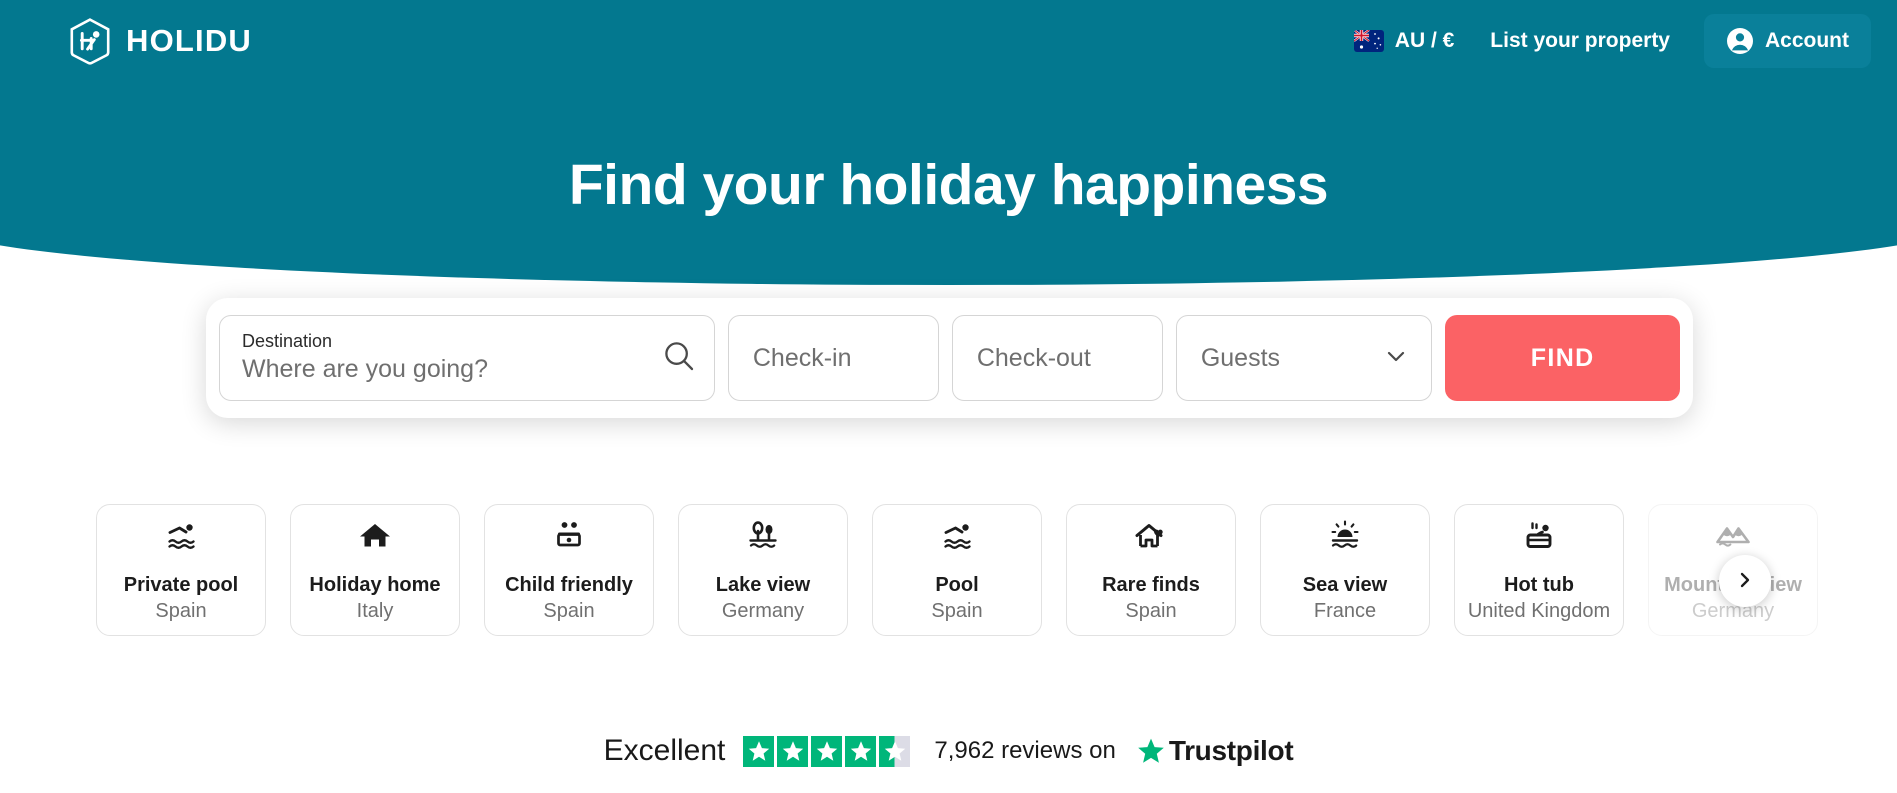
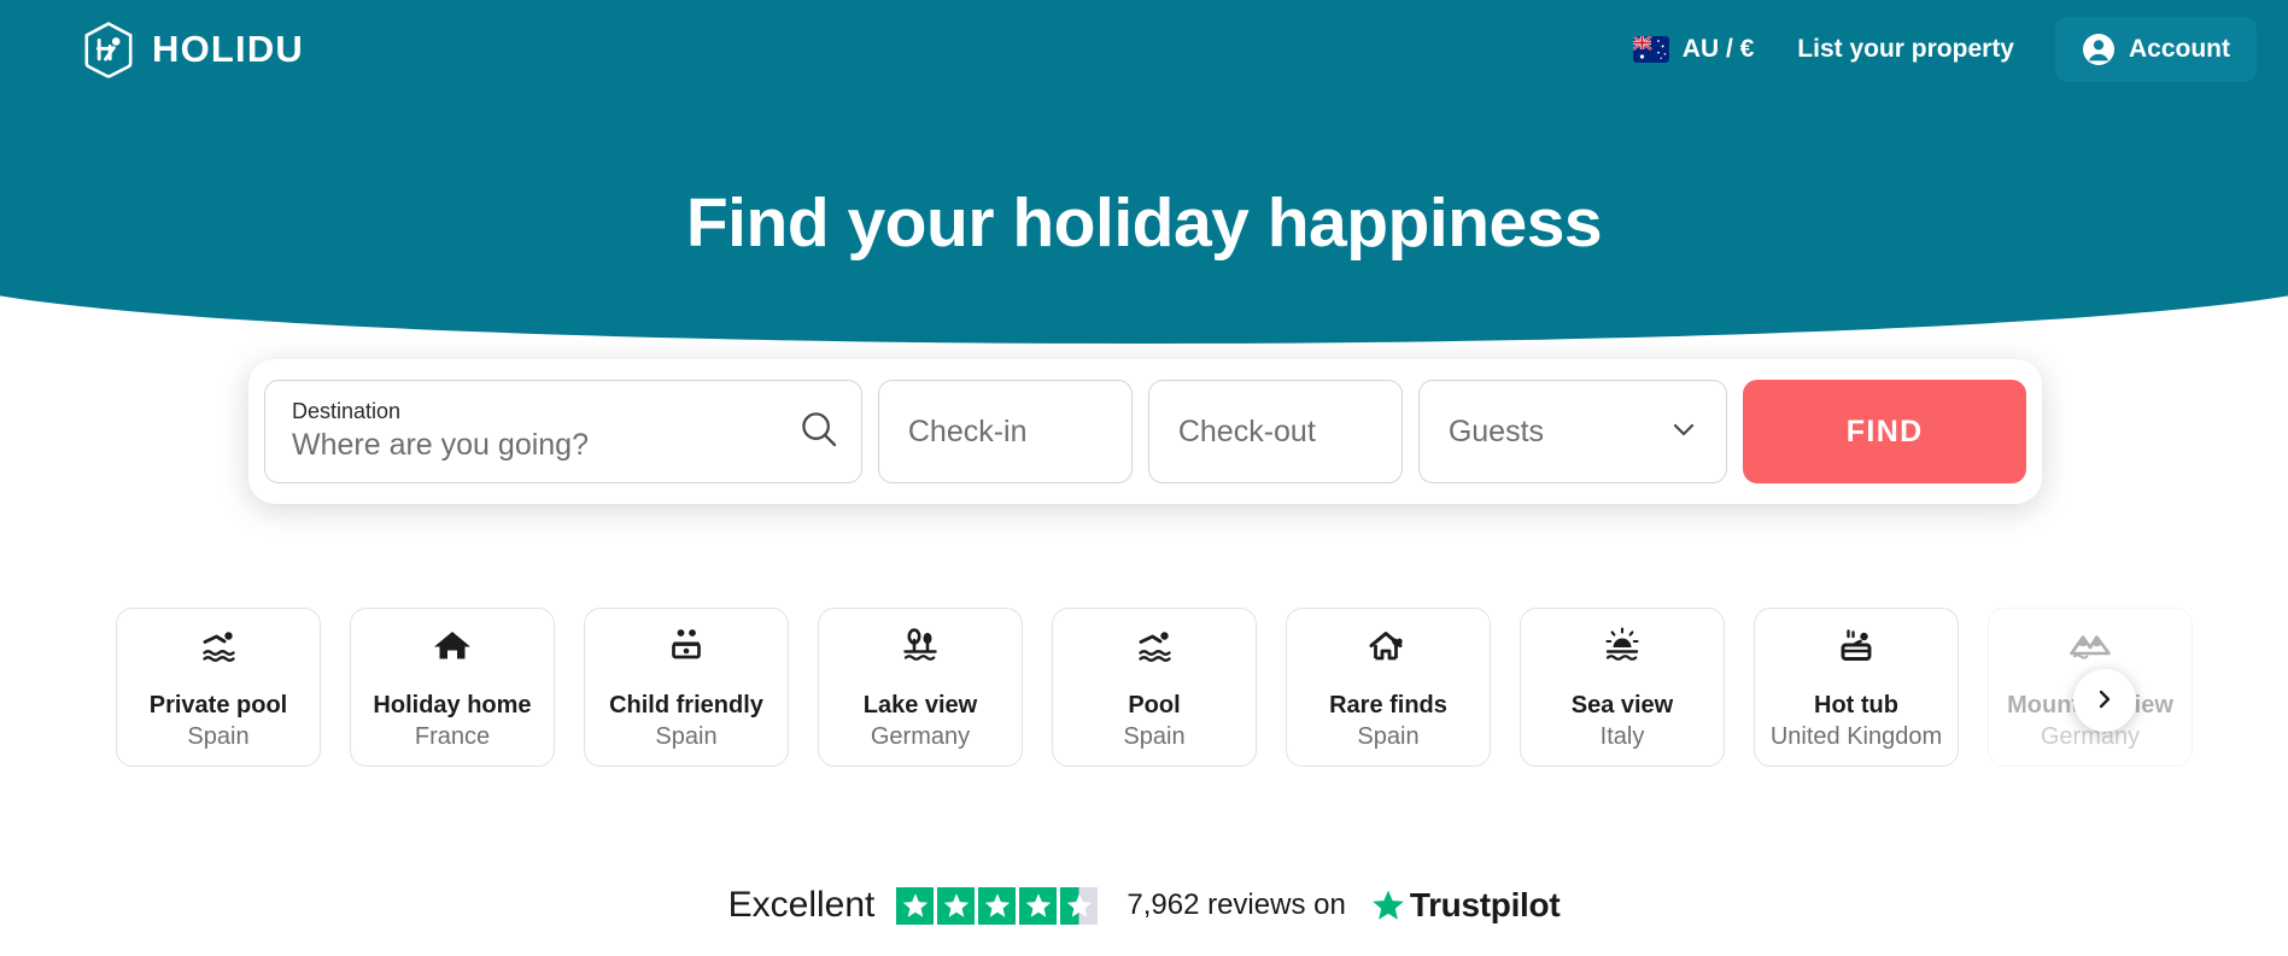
  HOLIDU
  AU / €
  List your property
  Account
  Find your holiday happiness
  Destination
  Where are you going?
  Check-in
  Check-out
  Guests
  FIND
  Private pool
  Spain
  Holiday home
- Italy
+ France
  Child friendly
  Spain
  Lake view
  Germany
  Pool
  Spain
  Rare finds
  Spain
  Sea view
- France
+ Italy
  Hot tub
  United Kingdom
  Germany
  Excellent
  7,962 reviews on
  Trustpilot
